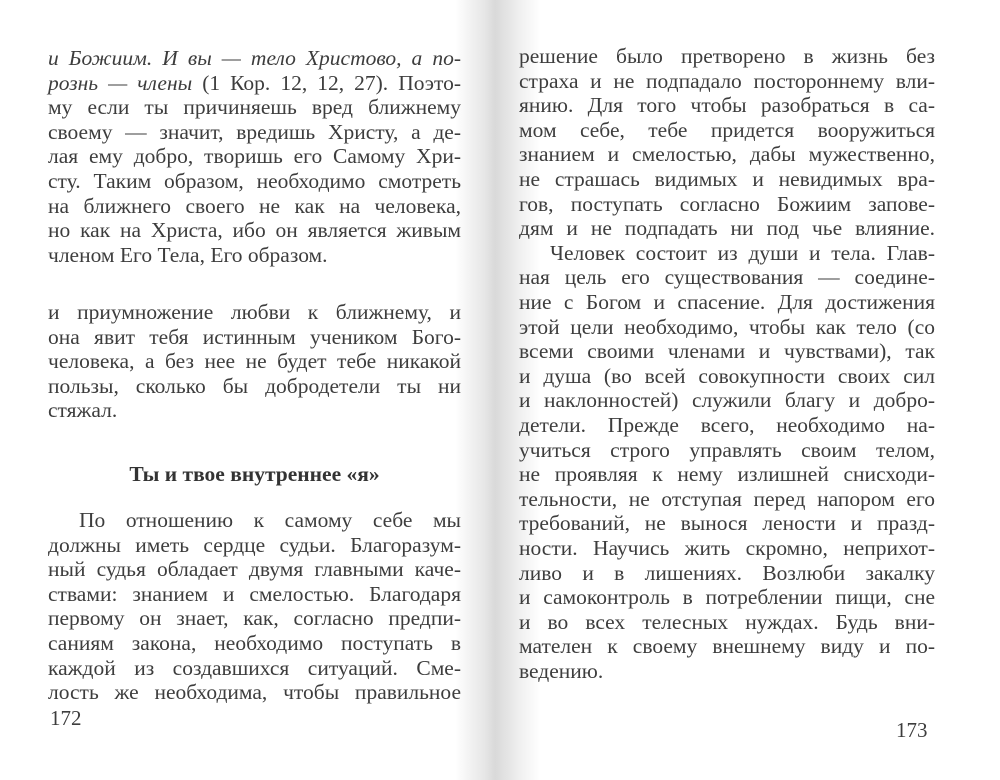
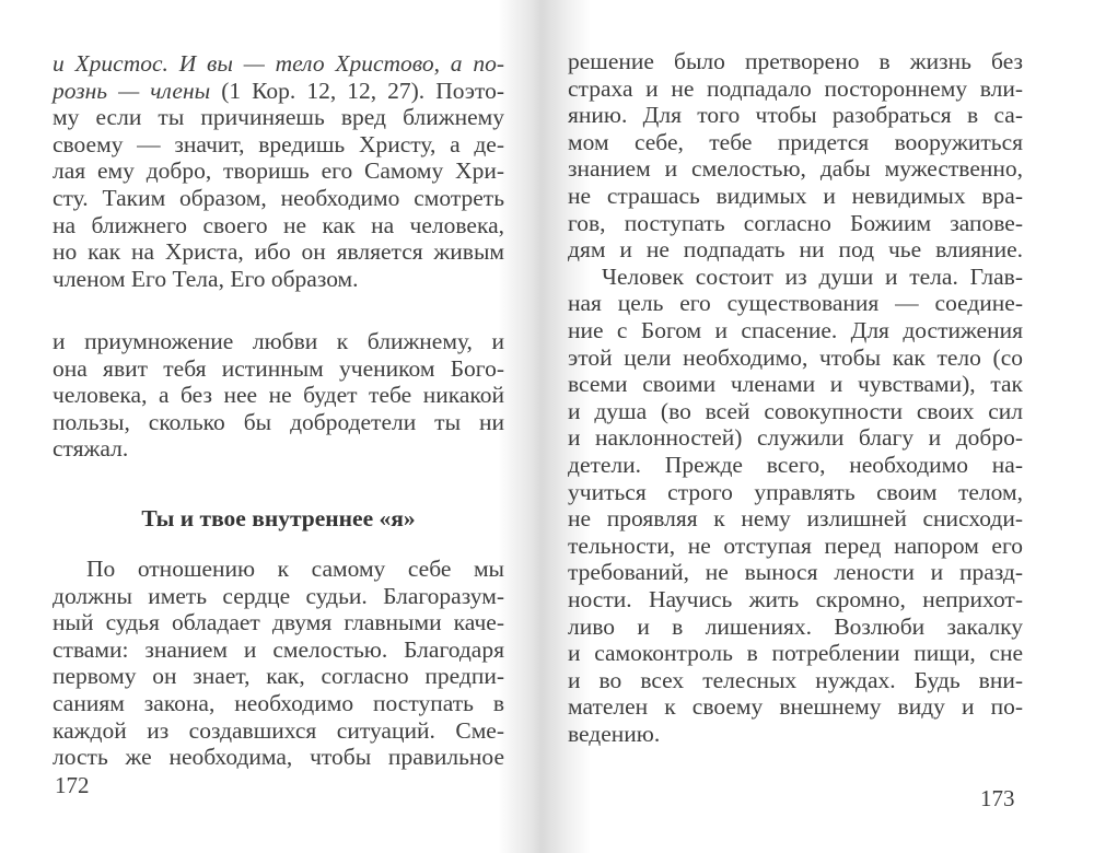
  Ты и твое внутреннее «я»
  172
- и Божиим. И вы — тело Христово, а по-
+ и Христос. И вы — тело Христово, а по-
  рознь — члены (1 Кор. 12, 12, 27). Поэто-
  му если ты причиняешь вред ближнему
  своему — значит, вредишь Христу, а де-
  лая ему добро, творишь его Самому Хри-
  сту. Таким образом, необходимо смотреть
  на ближнего своего не как на человека,
  но как на Христа, ибо он является живым
  членом Его Тела, Его образом.
  и приумножение любви к ближнему, и
  она явит тебя истинным учеником Бого-
  человека, а без нее не будет тебе никакой
  пользы, сколько бы добродетели ты ни
  стяжал.
  По отношению к самому себе мы
  должны иметь сердце судьи. Благоразум-
  ный судья обладает двумя главными каче-
  ствами: знанием и смелостью. Благодаря
  первому он знает, как, согласно предпи-
  саниям закона, необходимо поступать в
  каждой из создавшихся ситуаций. Сме-
  лость же необходима, чтобы правильное
  173
  решение было претворено в жизнь без
  страха и не подпадало постороннему вли-
  янию. Для того чтобы разобраться в са-
  мом себе, тебе придется вооружиться
  знанием и смелостью, дабы мужественно,
  не страшась видимых и невидимых вра-
  гов, поступать согласно Божиим запове-
  дям и не подпадать ни под чье влияние.
  Человек состоит из души и тела. Глав-
  ная цель его существования — соедине-
  ние с Богом и спасение. Для достижения
  этой цели необходимо, чтобы как тело (со
  всеми своими членами и чувствами), так
  и душа (во всей совокупности своих сил
  и наклонностей) служили благу и добро-
  детели. Прежде всего, необходимо на-
  учиться строго управлять своим телом,
  не проявляя к нему излишней снисходи-
  тельности, не отступая перед напором его
  требований, не вынося лености и празд-
  ности. Научись жить скромно, неприхот-
  ливо и в лишениях. Возлюби закалку
  и самоконтроль в потреблении пищи, сне
  и во всех телесных нуждах. Будь вни-
  мателен к своему внешнему виду и по-
  ведению.
